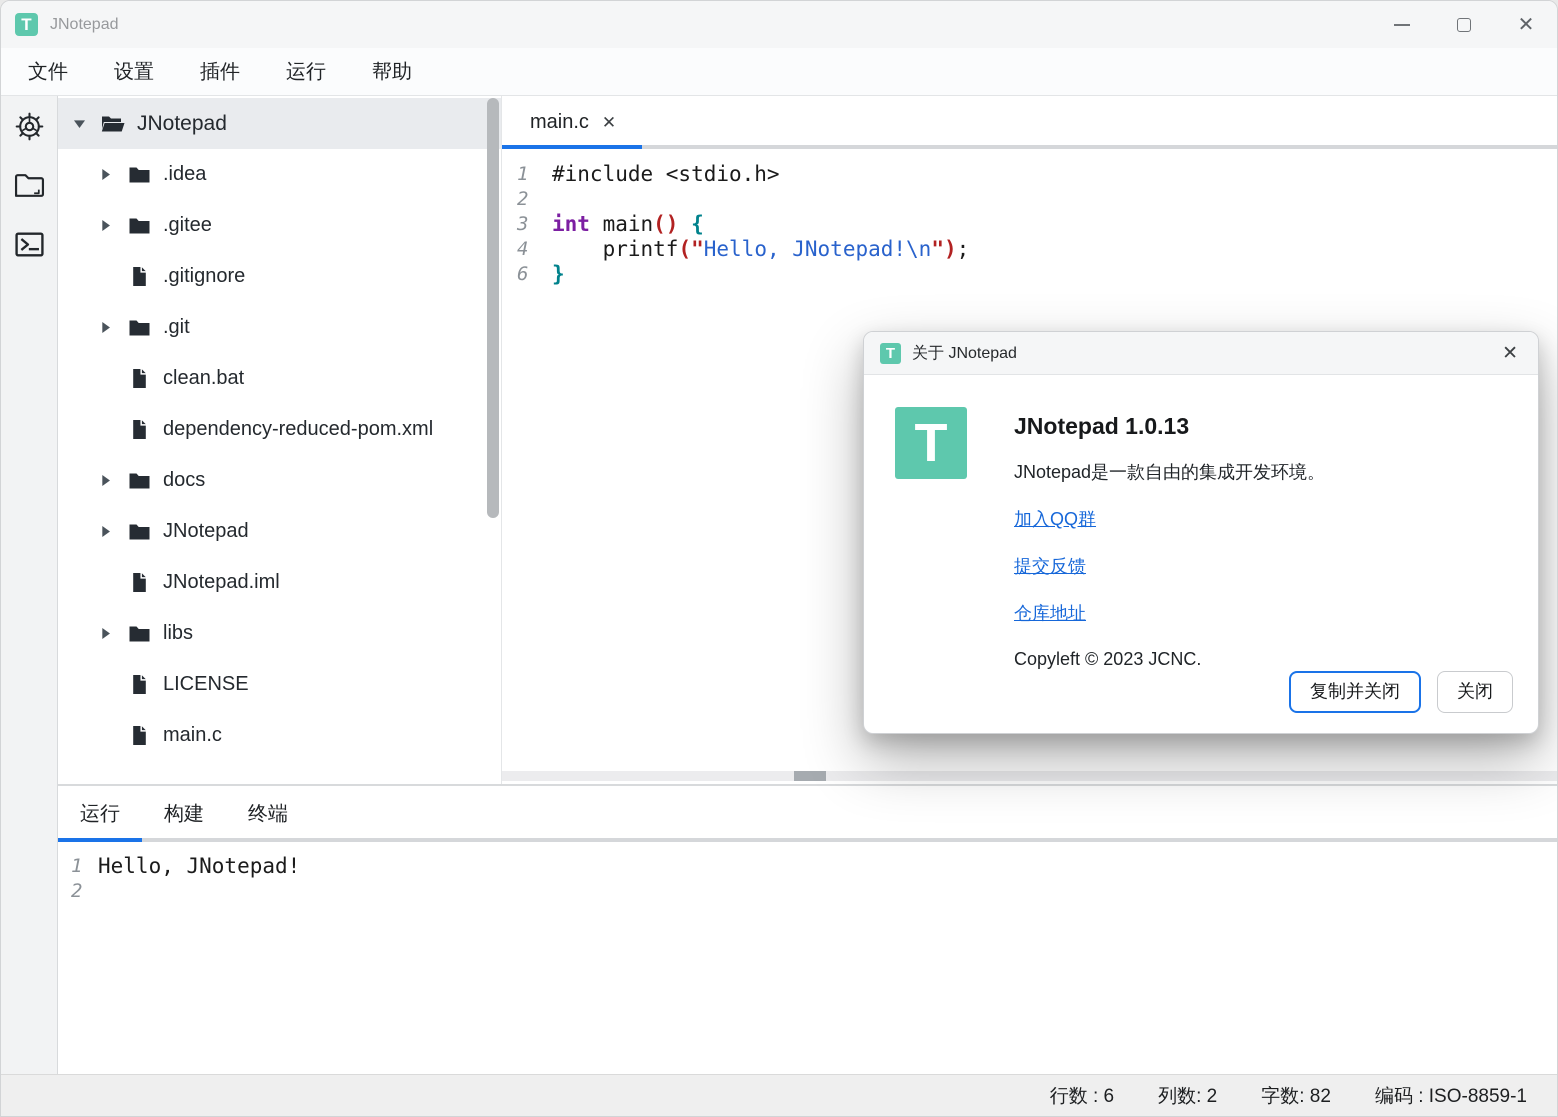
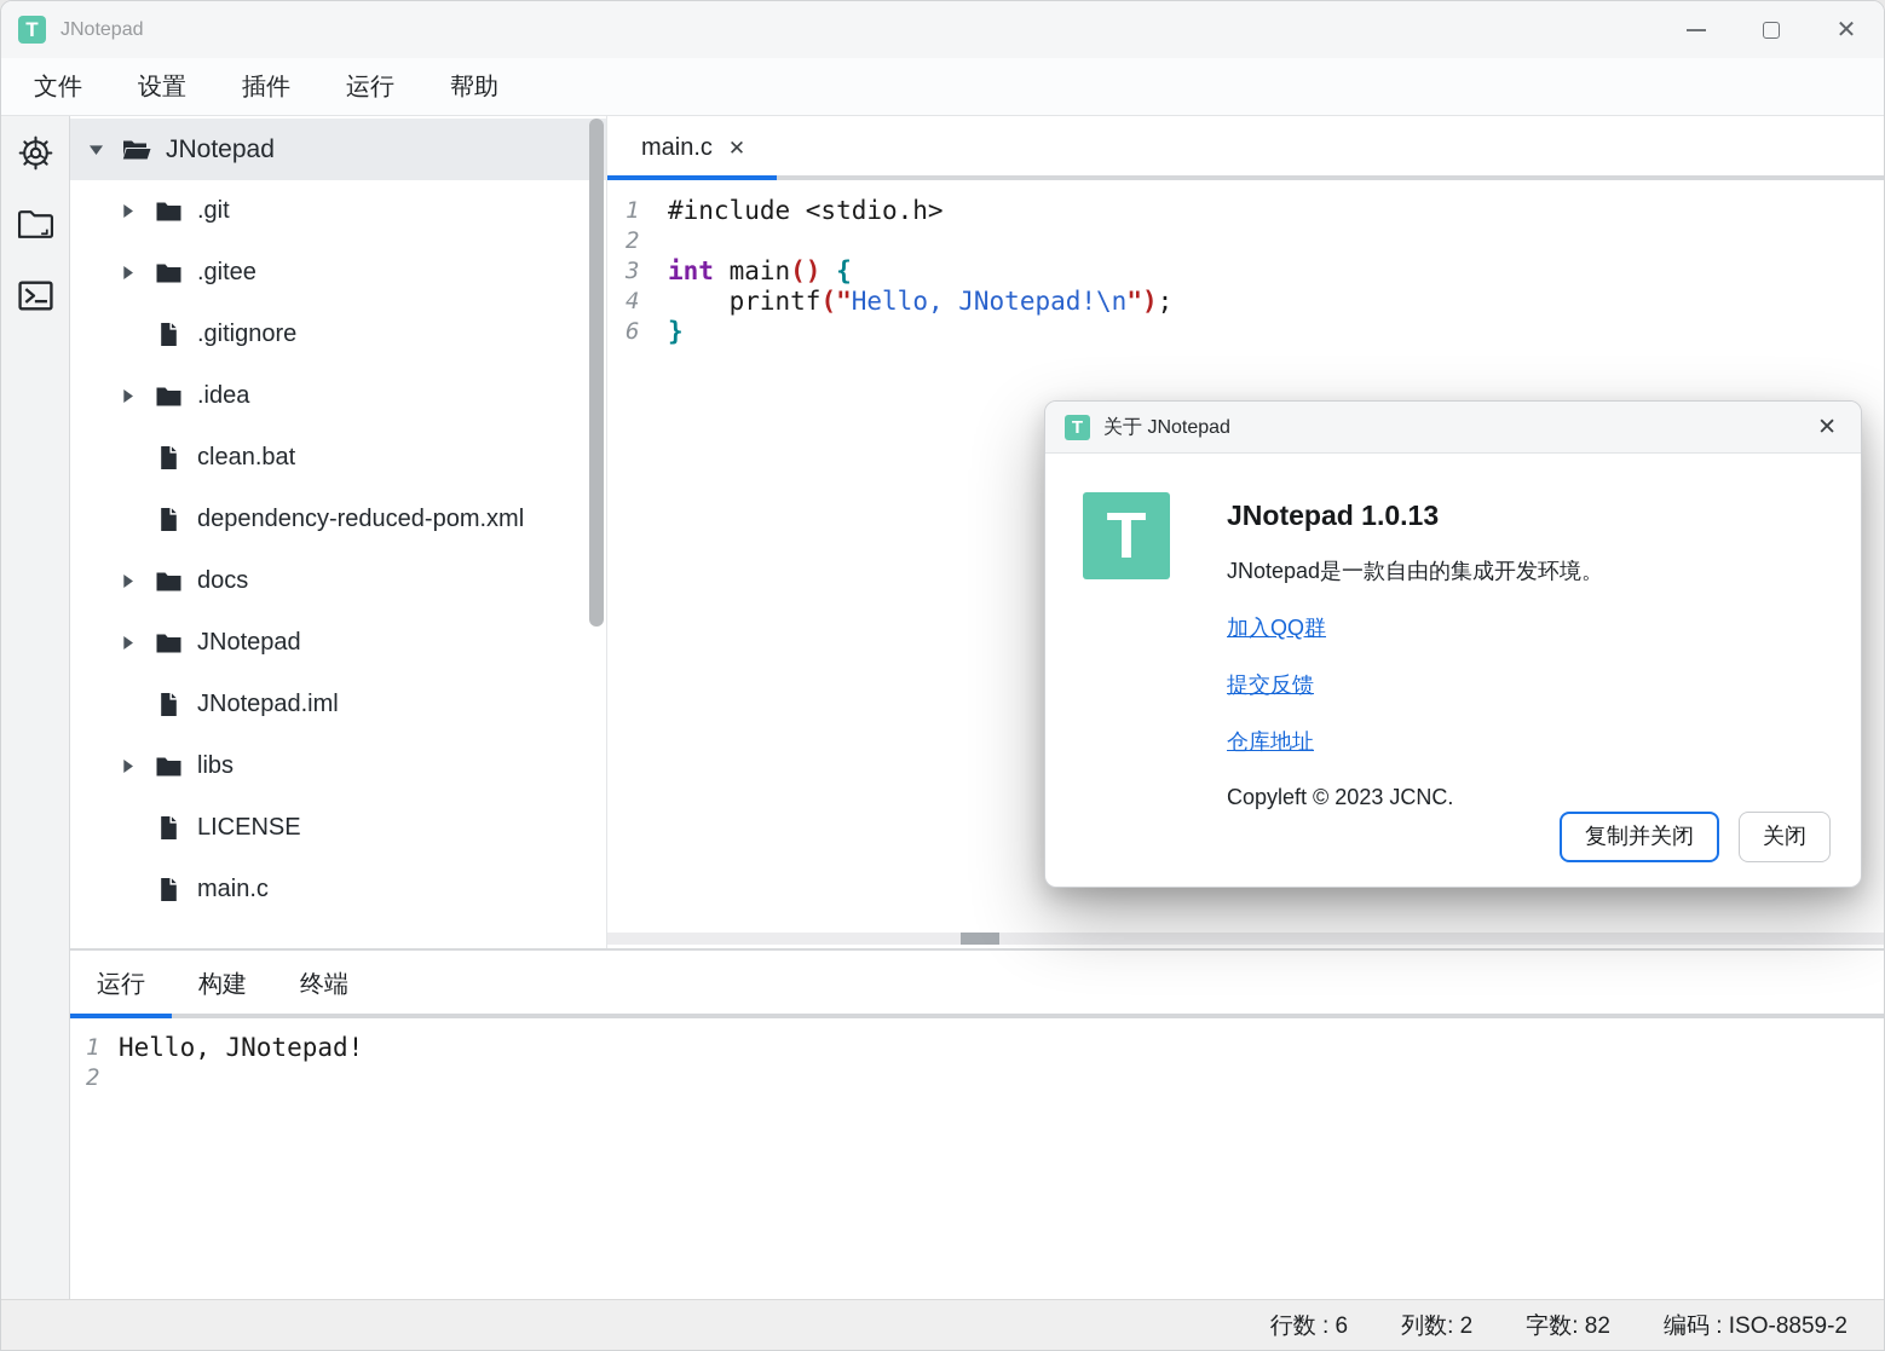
  T
  JNotepad
  ✕
  文件
  设置
  插件
  运行
  帮助
  JNotepad
- .idea
+ .git
  .gitee
  .gitignore
- .git
+ .idea
  clean.bat
  dependency-reduced-pom.xml
  docs
  JNotepad
  JNotepad.iml
  libs
  LICENSE
  main.c
  main.c
  ✕
  1
  #include <stdio.h>
  2
  3
  int main() {
  4
  printf("Hello, JNotepad!\n");
  6
  }
  运行
  构建
  终端
  1
  Hello, JNotepad!
  2
  行数 : 6
  列数: 2
  字数: 82
- 编码 : ISO-8859-1
+ 编码 : ISO-8859-2
  T
  关于 JNotepad
  ✕
  T
  JNotepad 1.0.13
  JNotepad是一款自由的集成开发环境。
  加入QQ群
  提交反馈
  仓库地址
  Copyleft © 2023 JCNC.
  复制并关闭
  关闭
